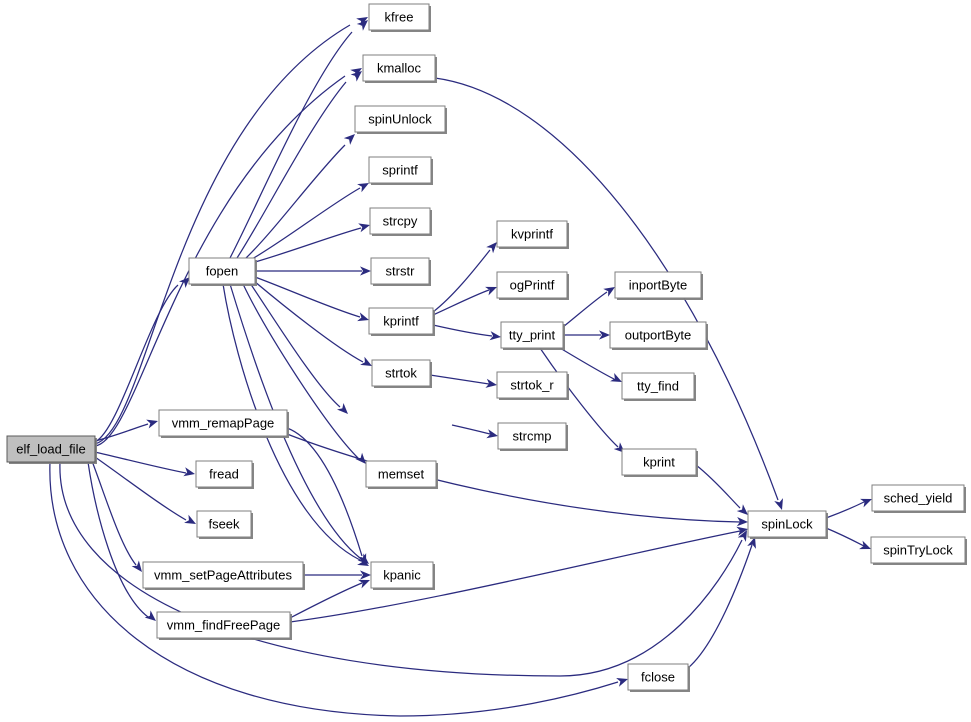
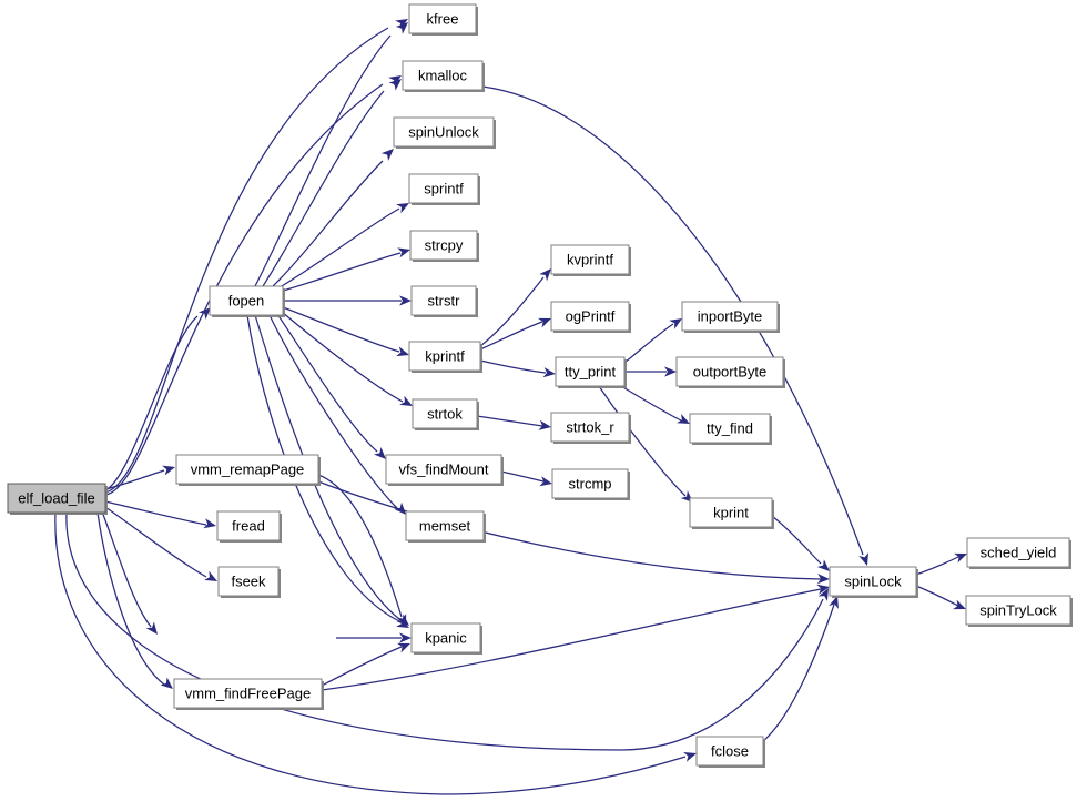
  elf_load_file
  kfree
  kmalloc
  spinUnlock
  sprintf
  strcpy
  fopen
  strstr
  kvprintf
  ogPrintf
  kprintf
  tty_print
  inportByte
  outportByte
  tty_find
  strtok
  strtok_r
+ vfs_findMount
  strcmp
  memset
  kprint
  vmm_remapPage
  fread
  fseek
  spinLock
  sched_yield
  spinTryLock
- vmm_setPageAttributes
  kpanic
  vmm_findFreePage
  fclose
